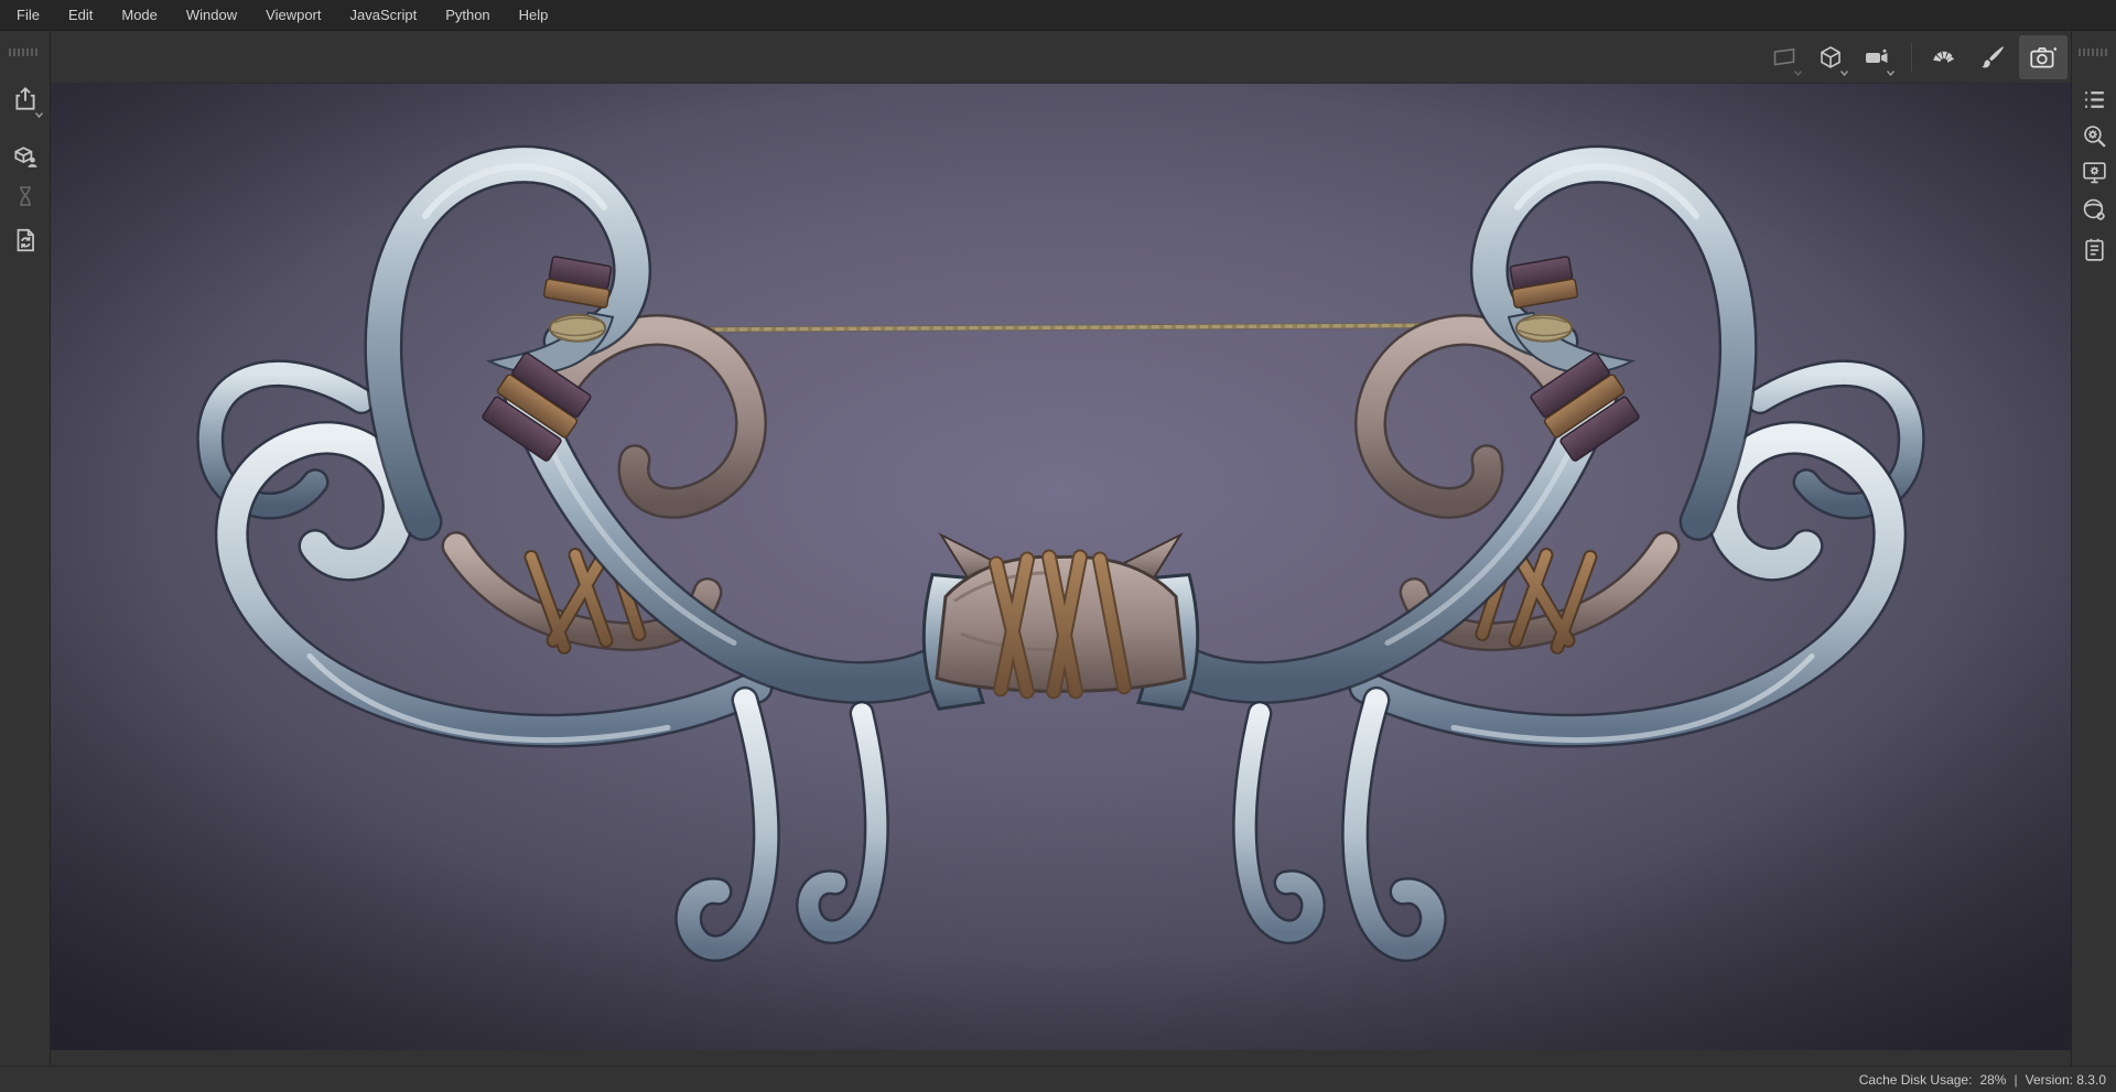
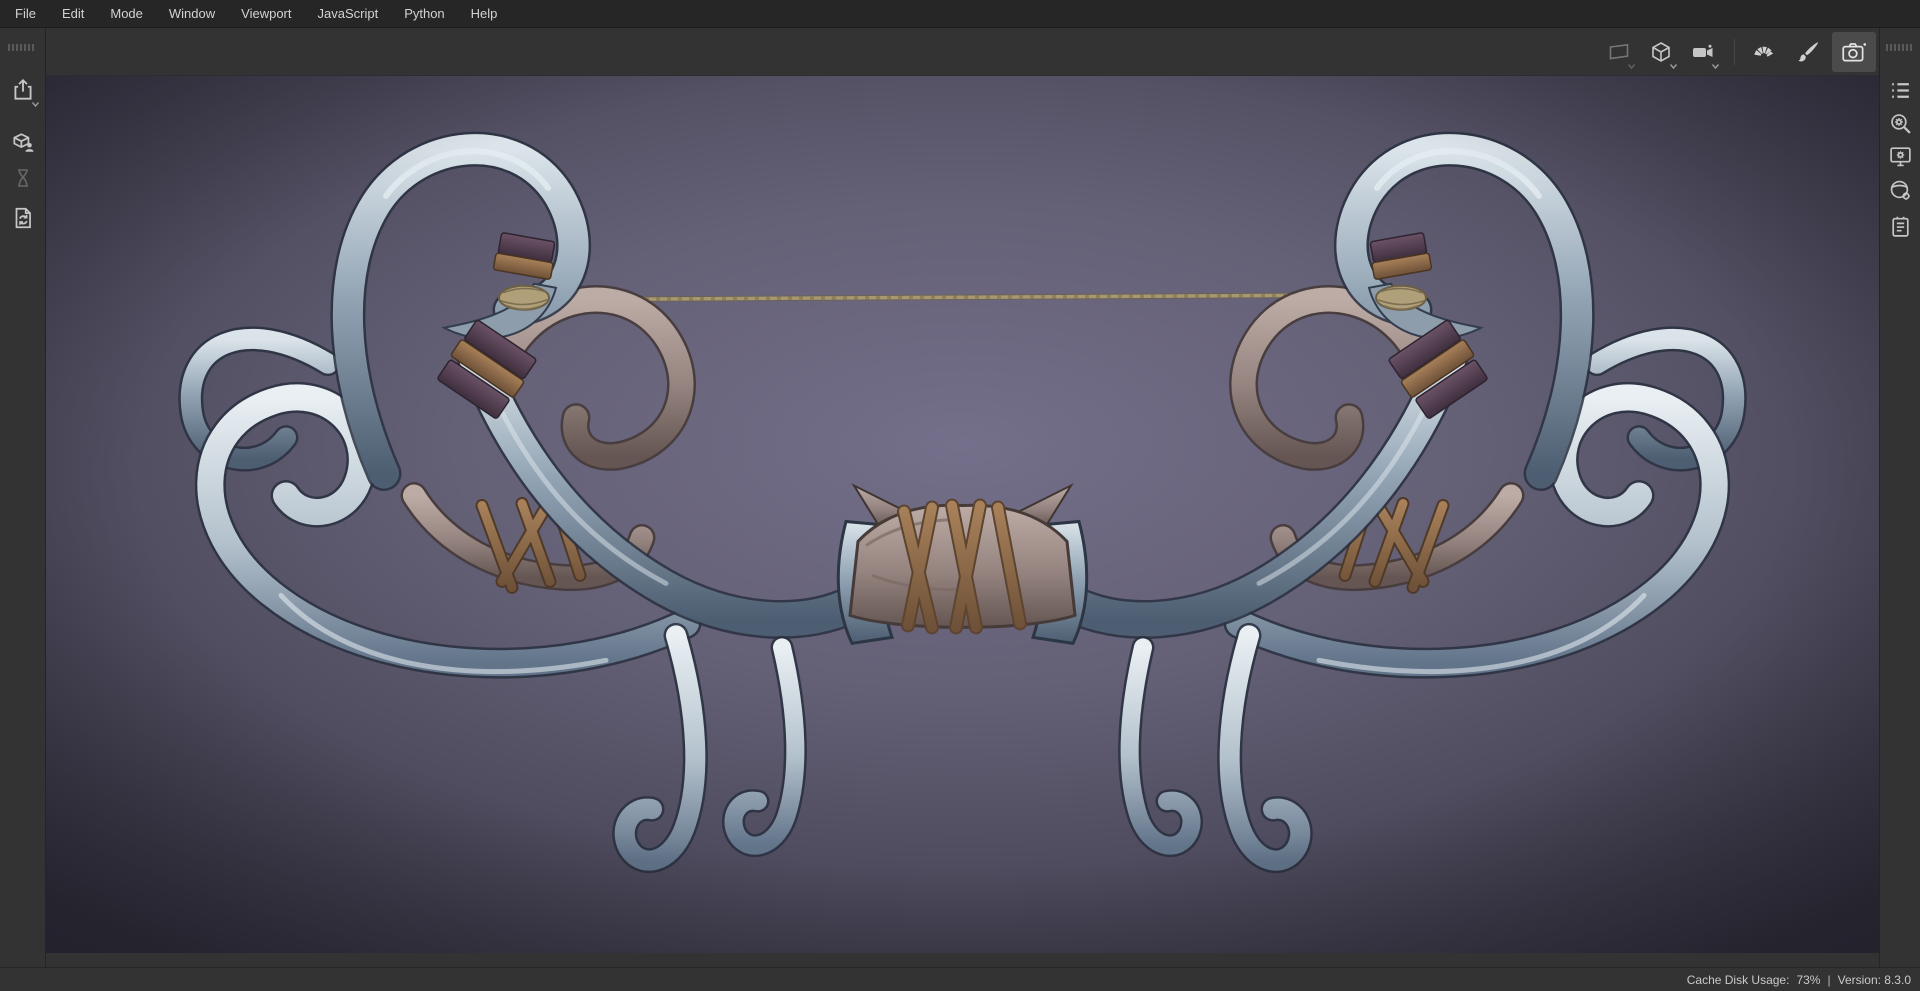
  File
  Edit
  Mode
  Window
  Viewport
  JavaScript
  Python
  Help
  Cache Disk Usage:
- 28%
+ 73%
  |
  Version: 8.3.0
